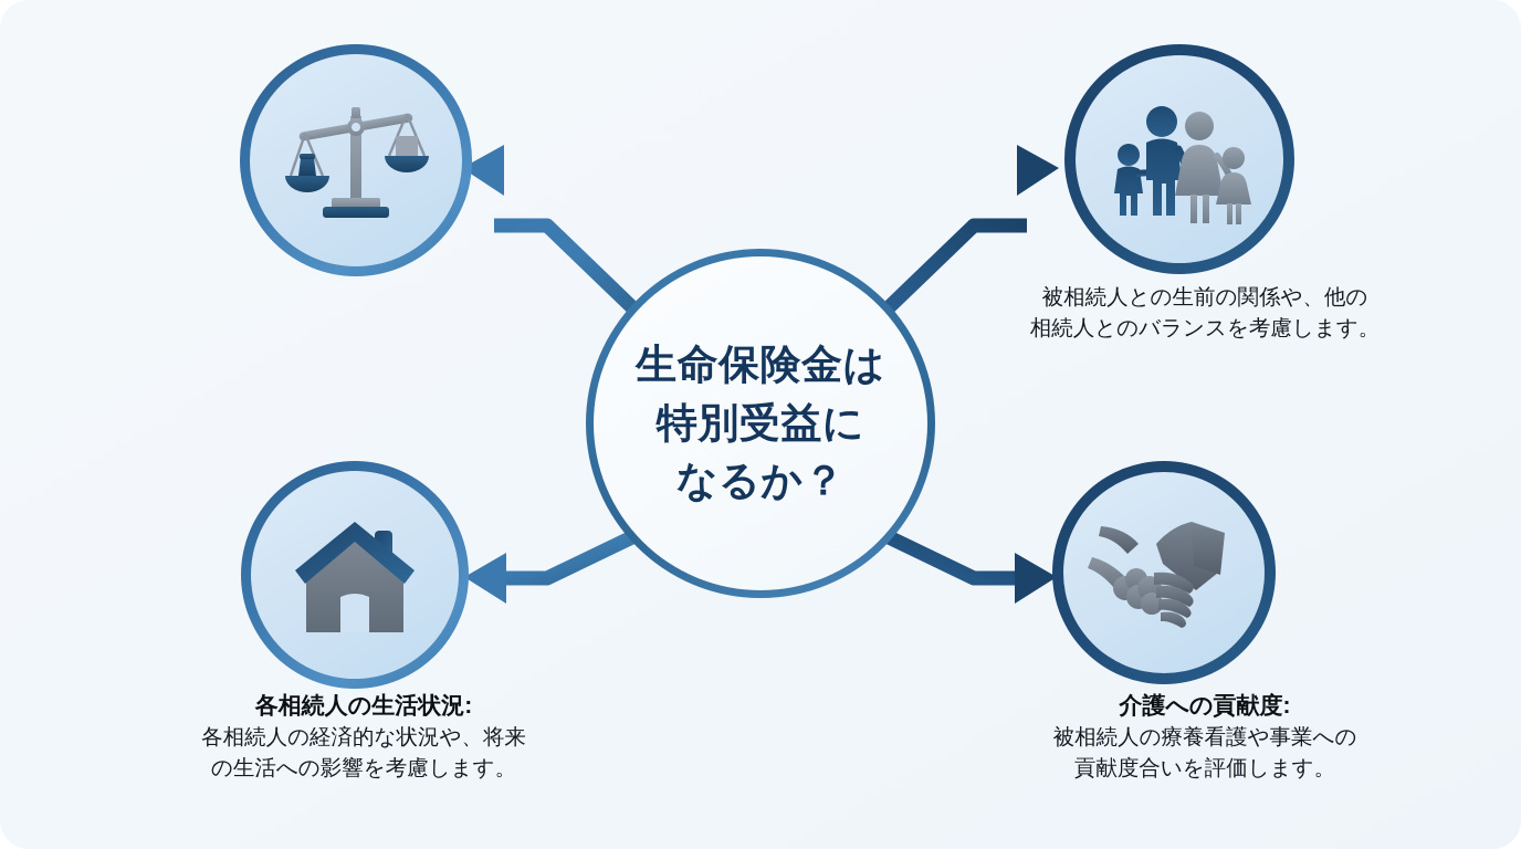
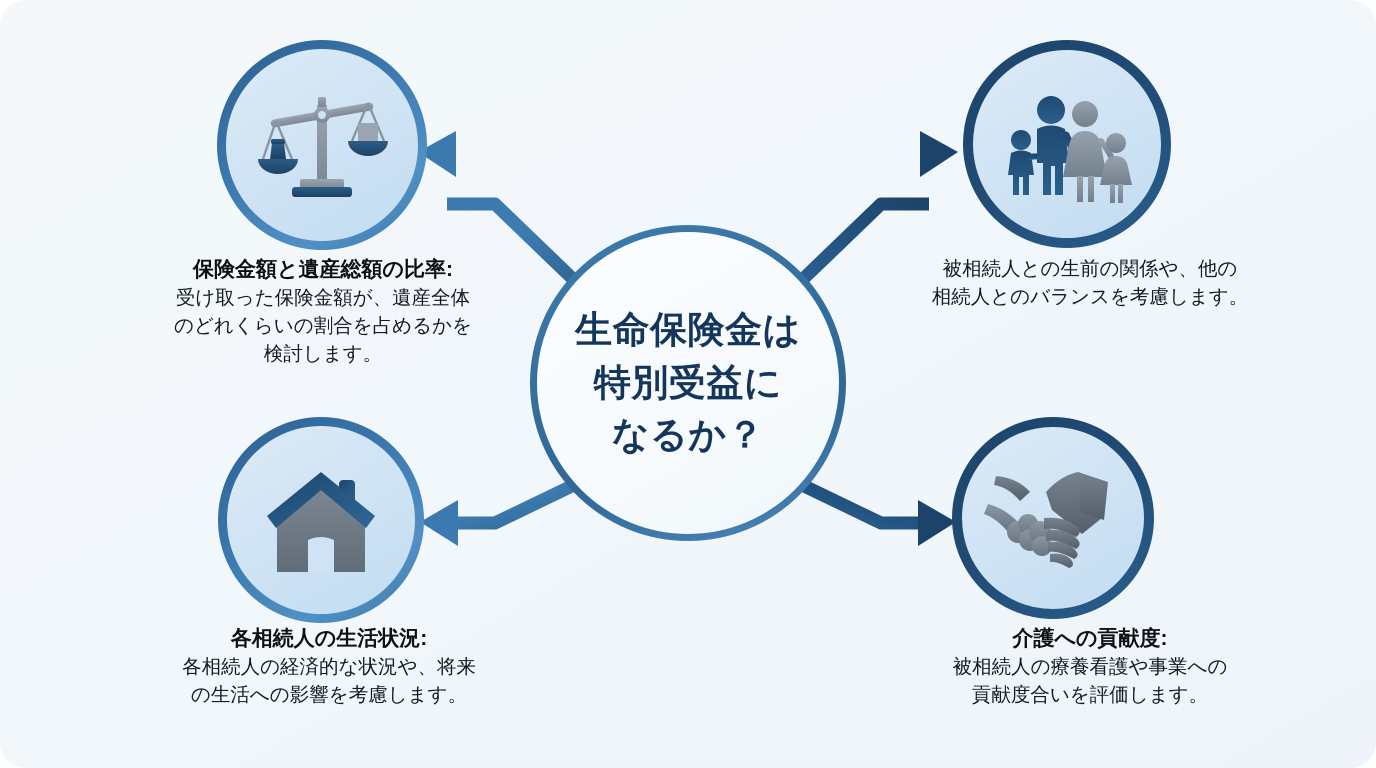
  生命保険金は
  特別受益に
  なるか？
+ 保険金額と遺産総額の比率:
+ 受け取った保険金額が、遺産全体
+ のどれくらいの割合を占めるかを
+ 検討します。
  被相続人との生前の関係や、他の
  相続人とのバランスを考慮します。
  各相続人の生活状況:
  各相続人の経済的な状況や、将来
  の生活への影響を考慮します。
  介護への貢献度:
  被相続人の療養看護や事業への
  貢献度合いを評価します。
